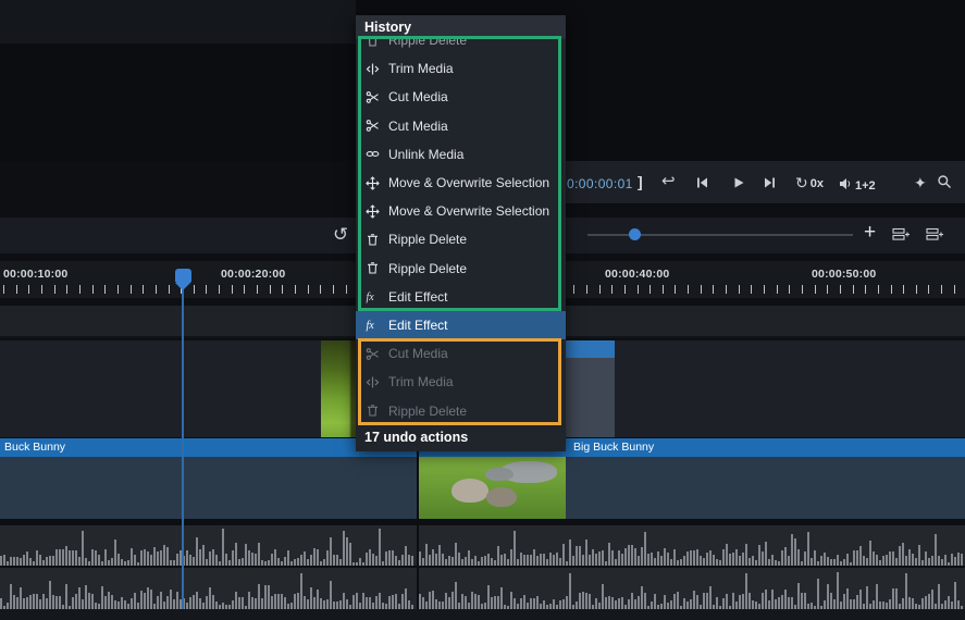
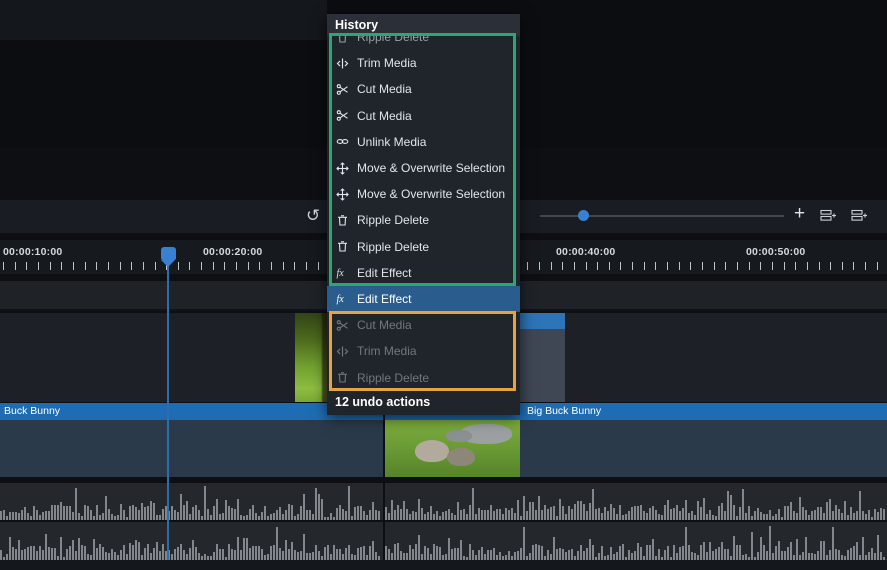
- 0:00:00:01
- ]
- ↩
- ↻
- 0x
- 1+2
- ✦
  ↺
  +
  00:00:10:00
  00:00:20:00
  00:00:40:00
  00:00:50:00
  Buck Bunny
  Big Buck Bunny
  History
  Ripple Delete
  Trim Media
  Cut Media
  Cut Media
  Unlink Media
  Move & Overwrite Selection
  Move & Overwrite Selection
  Ripple Delete
  Ripple Delete
  fx
  Edit Effect
  fx
  Edit Effect
  Cut Media
  Trim Media
  Ripple Delete
- 17 undo actions
+ 12 undo actions
